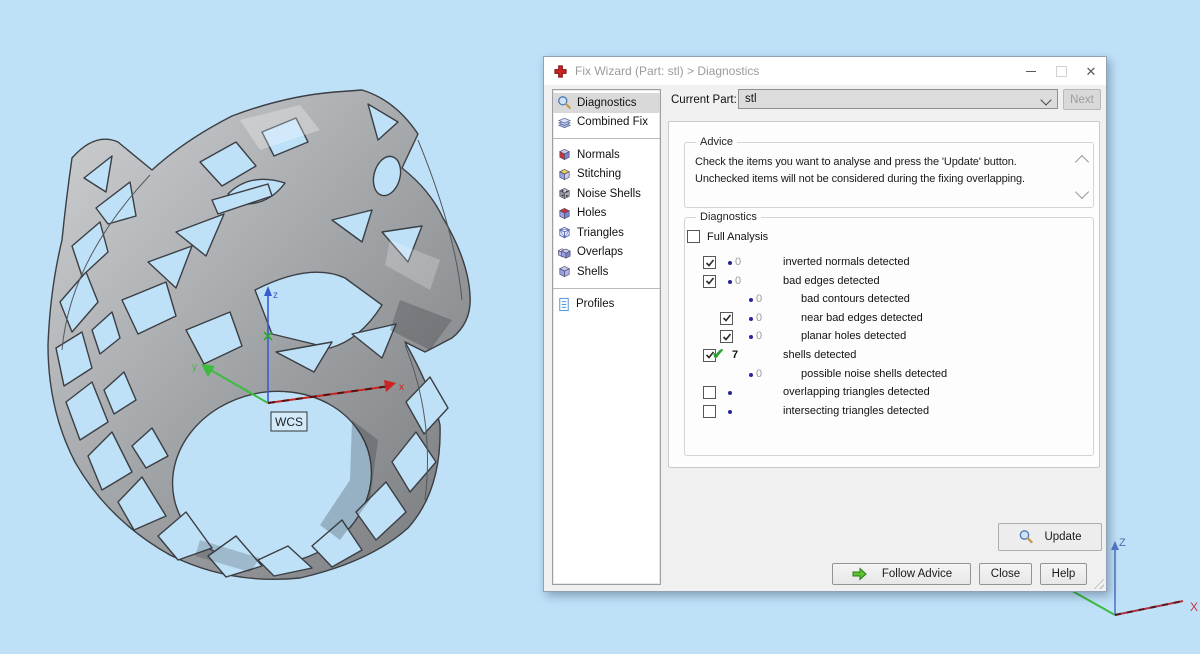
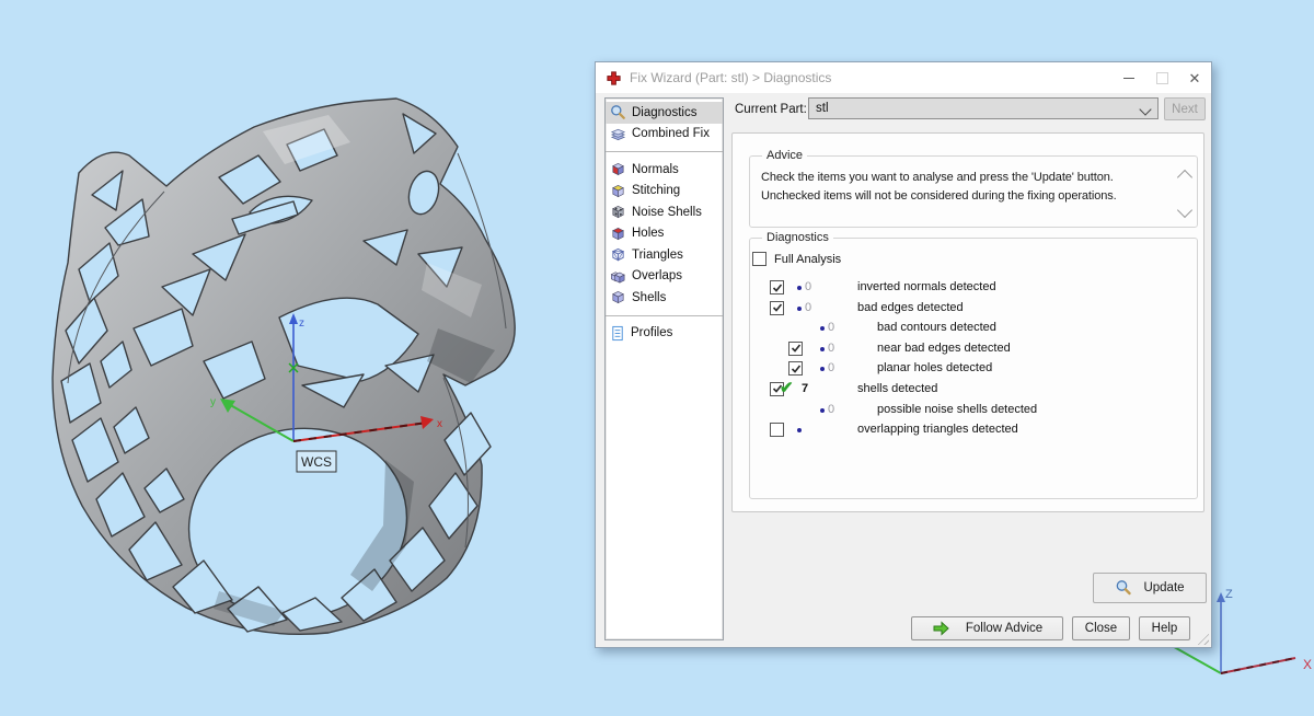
  z
  y
  x
  WCS
  Z
  X
  Fix Wizard (Part: stl) > Diagnostics
  ✕
  Diagnostics
  Combined Fix
  Normals
  Stitching
  Noise Shells
  Holes
  Triangles
  Overlaps
  Shells
  Profiles
  Current Part:
  stl
  Next
  Advice
- Check the items you want to analyse and press the 'Update' button. Unchecked items will not be considered during the fixing overlapping.
+ Check the items you want to analyse and press the 'Update' button. Unchecked items will not be considered during the fixing operations.
  Diagnostics
  Full Analysis
  0
  inverted normals detected
  0
  bad edges detected
  0
  bad contours detected
  0
  near bad edges detected
  0
  planar holes detected
  ✔
  7
  shells detected
  0
  possible noise shells detected
  overlapping triangles detected
- intersecting triangles detected
  Update
  Follow Advice
  Close
  Help
